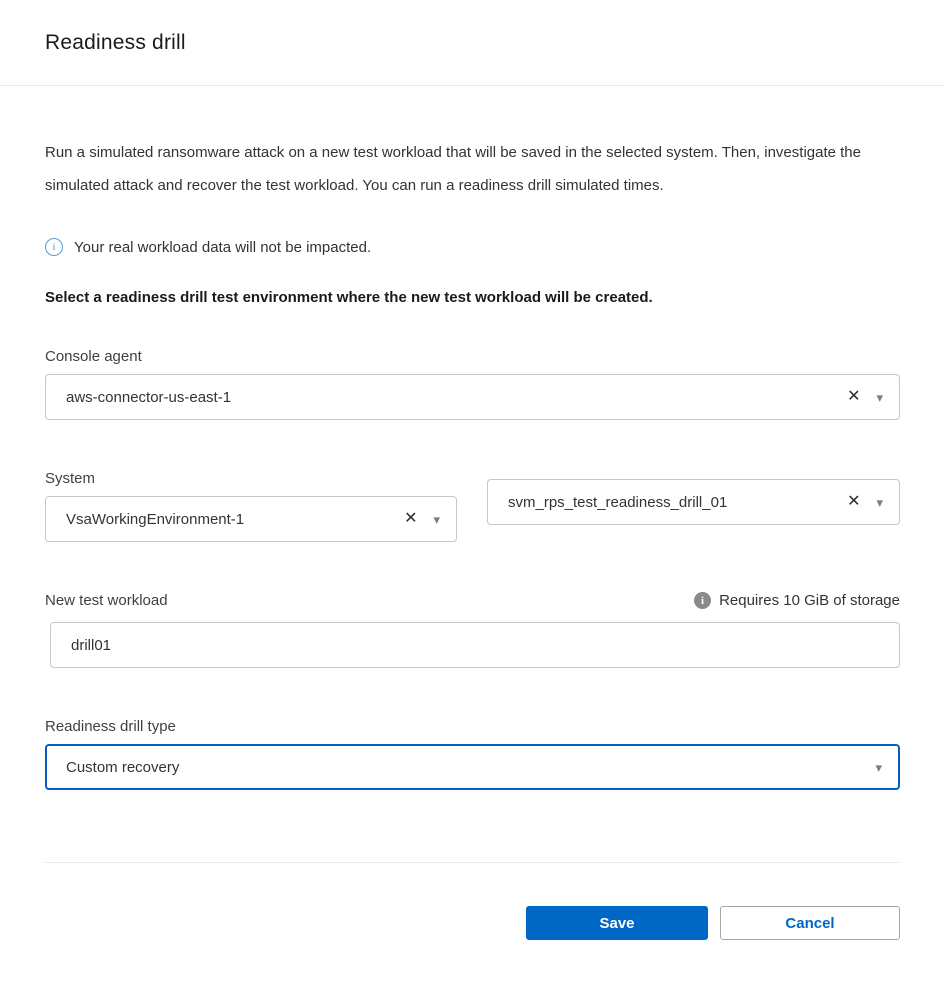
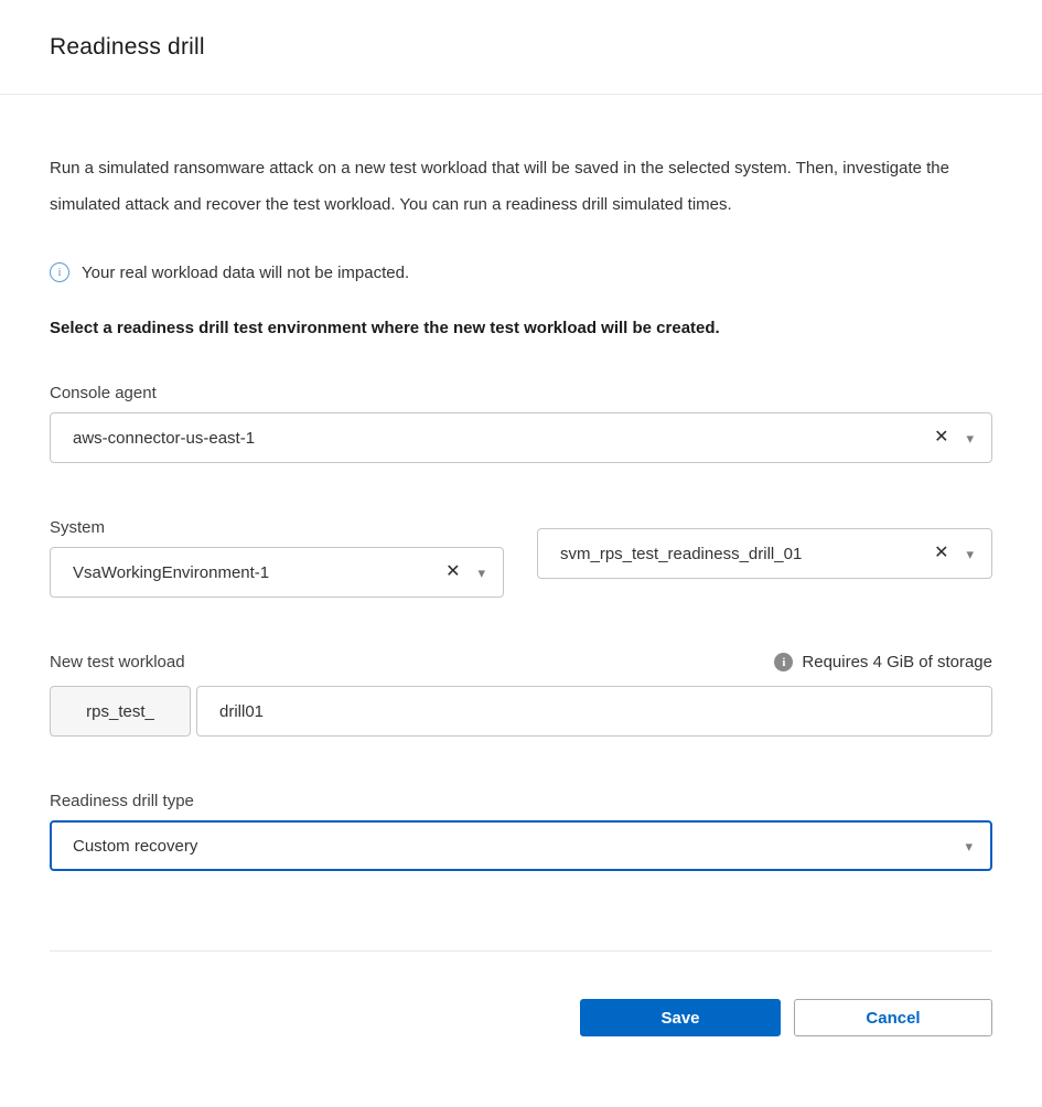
  Readiness drill
  Run a simulated ransomware attack on a new test workload that will be saved in the selected system. Then, investigate the simulated attack and recover the test workload. You can run a readiness drill simulated times.
  i
  Your real workload data will not be impacted.
  Select a readiness drill test environment where the new test workload will be created.
  Console agent
  aws-connector-us-east-1
  ✕
  ▾
  System
  VsaWorkingEnvironment-1
  ✕
  ▾
  svm_rps_test_readiness_drill_01
  ✕
  ▾
  New test workload
  i
- Requires 10 GiB of storage
+ Requires 4 GiB of storage
+ rps_test_
  drill01
  Readiness drill type
  Custom recovery
  ▾
  Save
  Cancel
